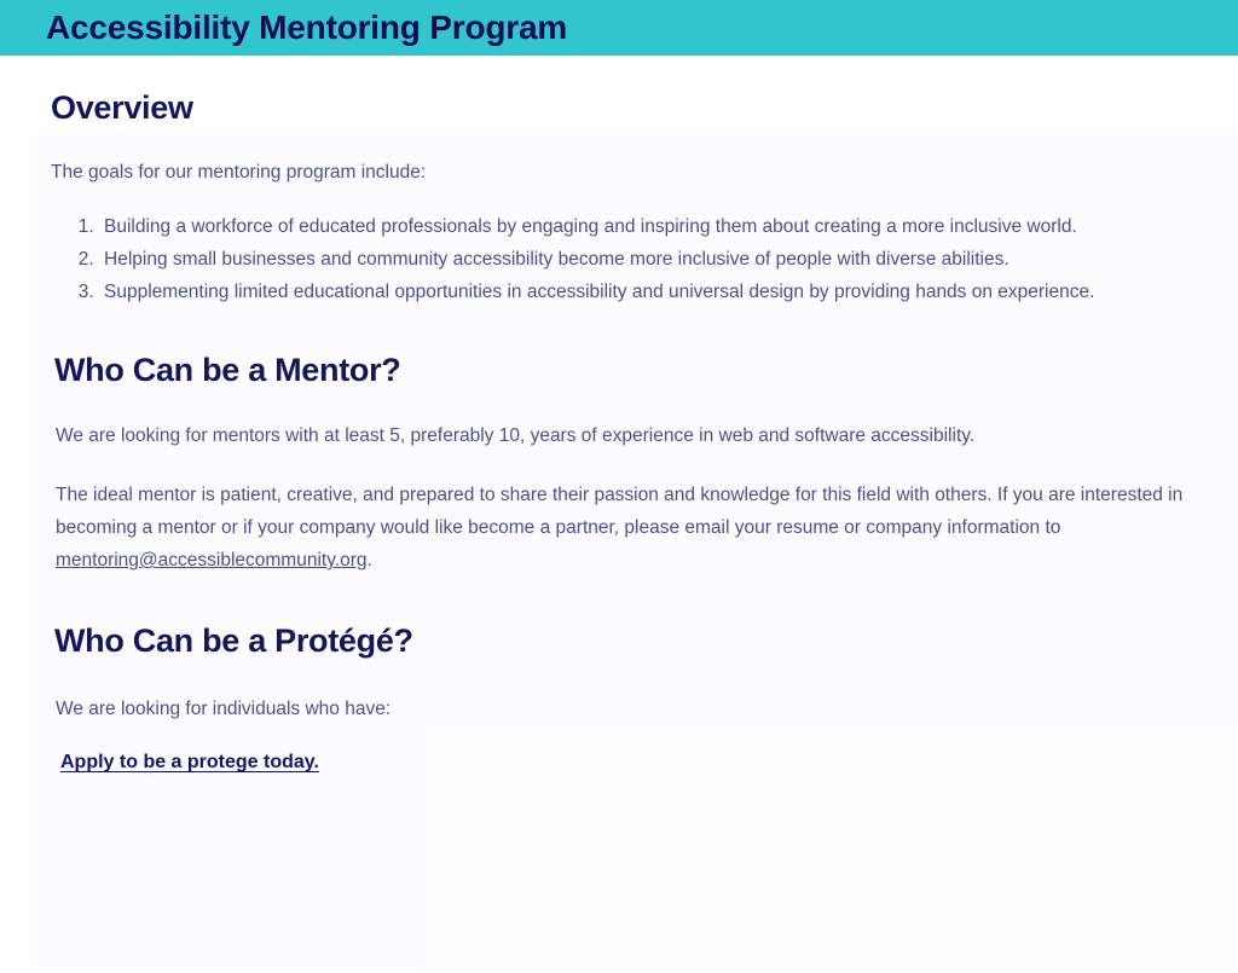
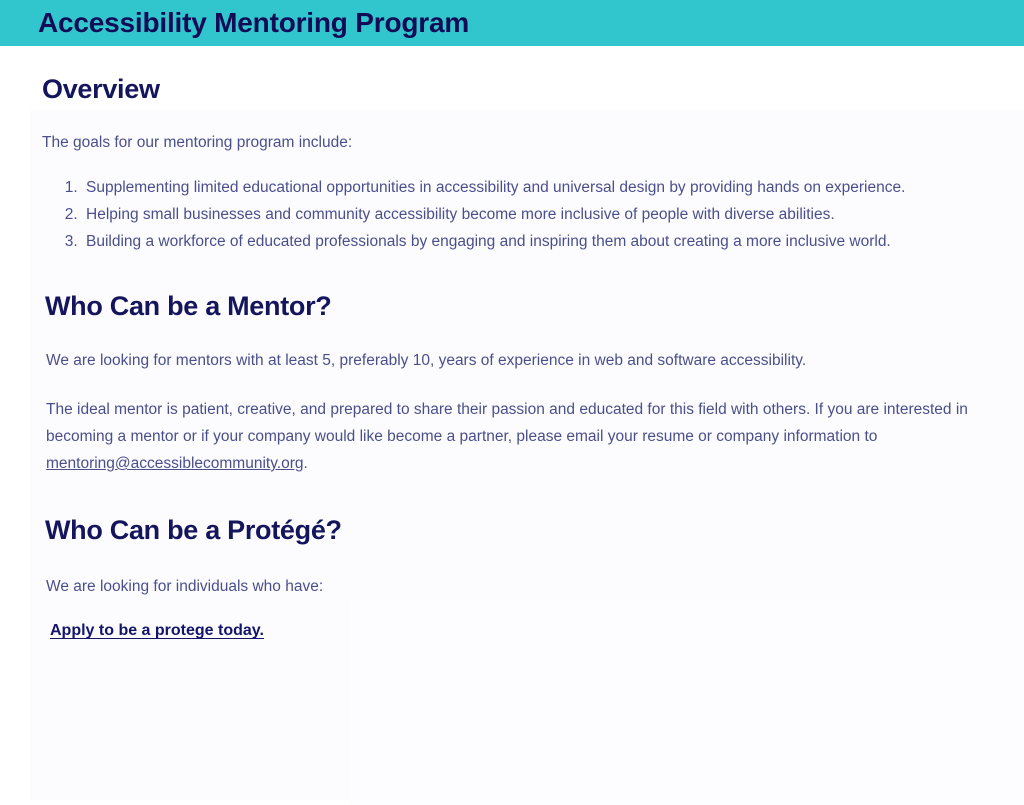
  Accessibility Mentoring Program
  Overview
  The goals for our mentoring program include:
- Building a workforce of educated professionals by engaging and inspiring them about creating a more inclusive world.
+ Supplementing limited educational opportunities in accessibility and universal design by providing hands on experience.
  Helping small businesses and community accessibility become more inclusive of people with diverse abilities.
- Supplementing limited educational opportunities in accessibility and universal design by providing hands on experience.
+ Building a workforce of educated professionals by engaging and inspiring them about creating a more inclusive world.
  Who Can be a Mentor?
  We are looking for mentors with at least 5, preferably 10, years of experience in web and software accessibility.
- The ideal mentor is patient, creative, and prepared to share their passion and knowledge for this field with others. If you are interested in becoming a mentor or if your company would like become a partner, please email your resume or company information to mentoring@accessiblecommunity.org.
+ The ideal mentor is patient, creative, and prepared to share their passion and educated for this field with others. If you are interested in becoming a mentor or if your company would like become a partner, please email your resume or company information to mentoring@accessiblecommunity.org.
  Who Can be a Protégé?
  We are looking for individuals who have:
  Apply to be a protege today.
